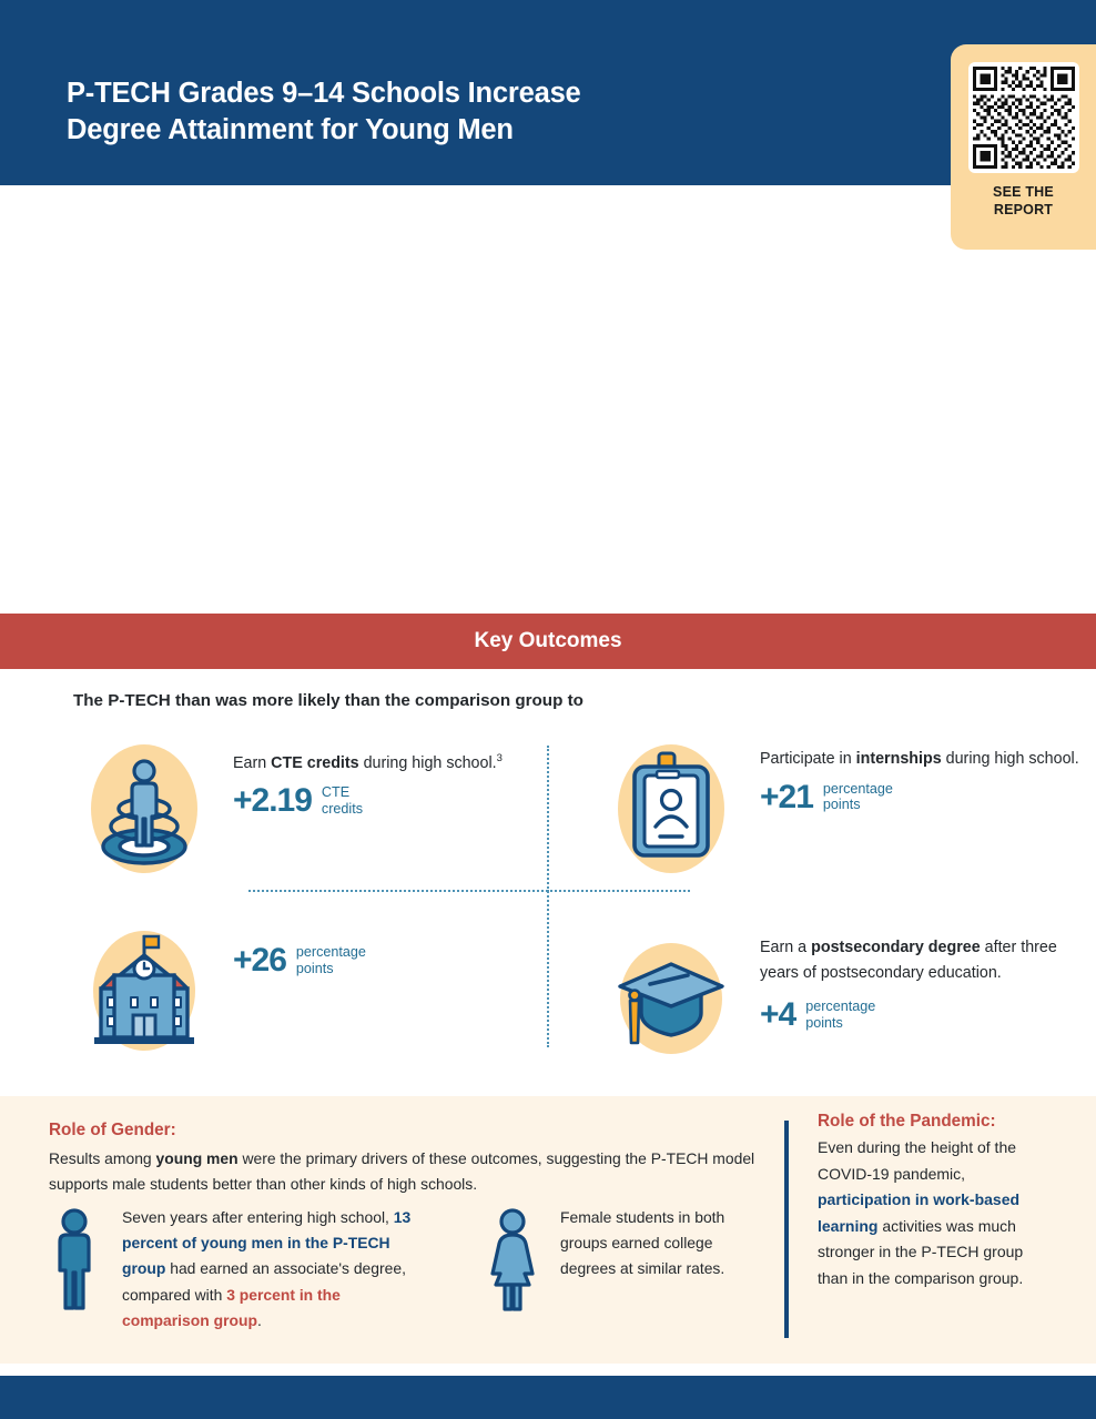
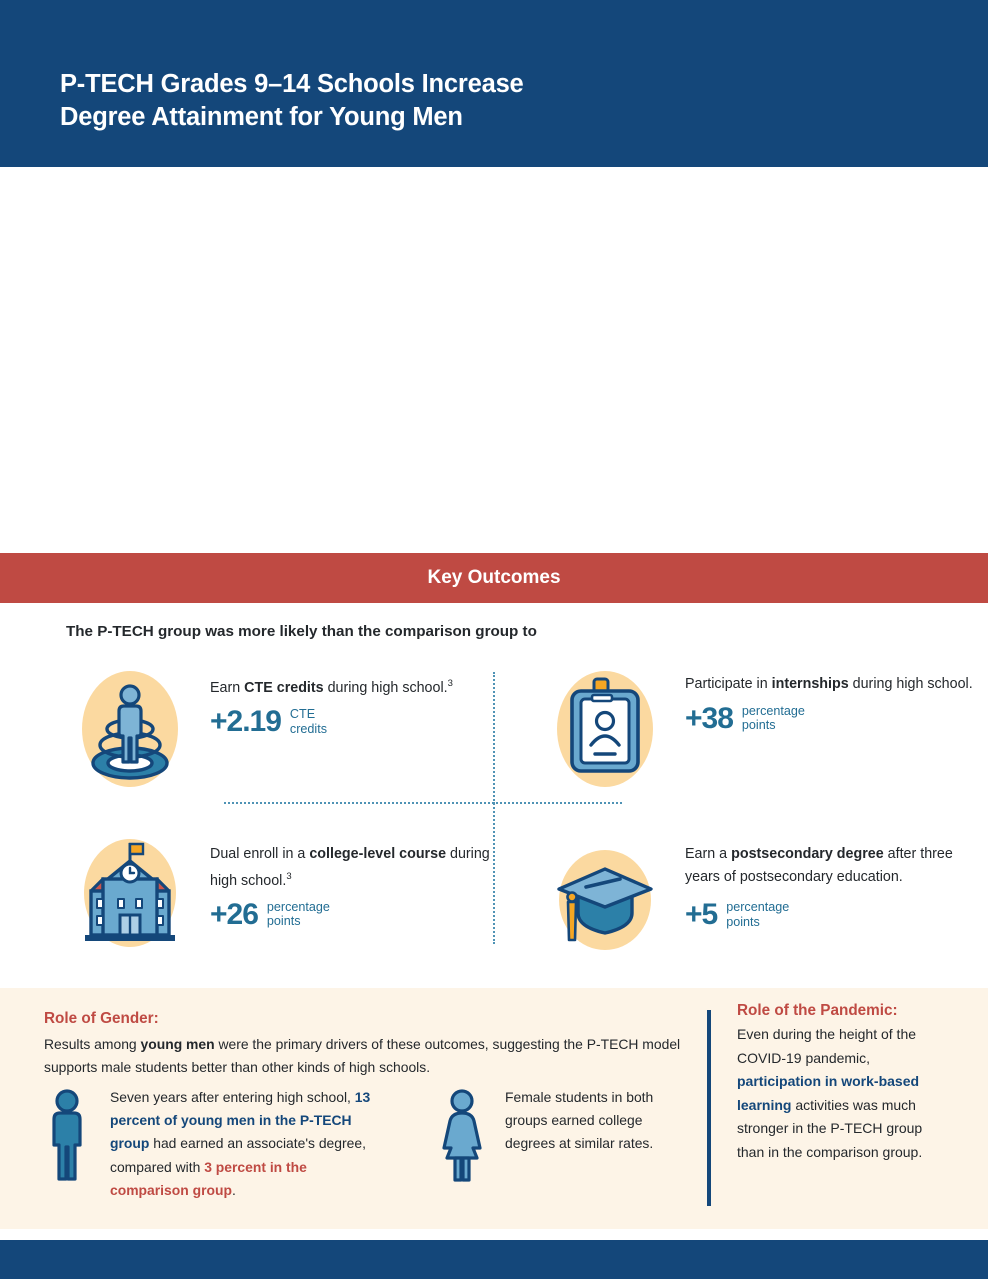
  P-TECH Grades 9–14 Schools Increase
  Degree Attainment for Young Men
- SEE THE
- REPORT
  Key Outcomes
- The P-TECH than was more likely than the comparison group to
+ The P-TECH group was more likely than the comparison group to
  Earn CTE credits during high school.3
  +2.19
  CTE
  credits
  Participate in internships during high school.
- +21
+ +38
  percentage
  points
+ Dual enroll in a college-level course during high school.3
  +26
  percentage
  points
  Earn a postsecondary degree after three years of postsecondary education.
- +4
+ +5
  percentage
  points
  Role of Gender:
  Results among young men were the primary drivers of these outcomes, suggesting the P-TECH model supports male students better than other kinds of high schools.
  Seven years after entering high school, 13 percent of young men in the P-TECH group had earned an associate's degree, compared with 3 percent in the comparison group.
  Female students in both groups earned college degrees at similar rates.
  Role of the Pandemic:
  Even during the height of the COVID-19 pandemic, participation in work-based learning activities was much stronger in the P-TECH group than in the comparison group.
